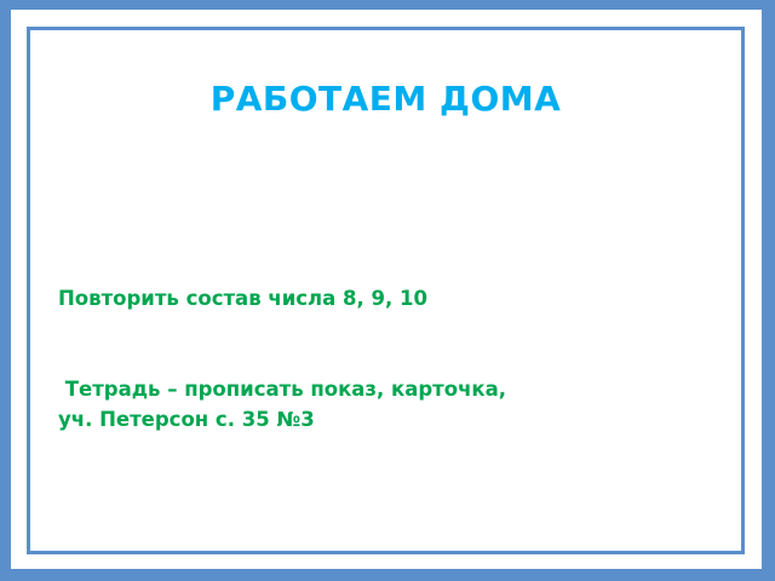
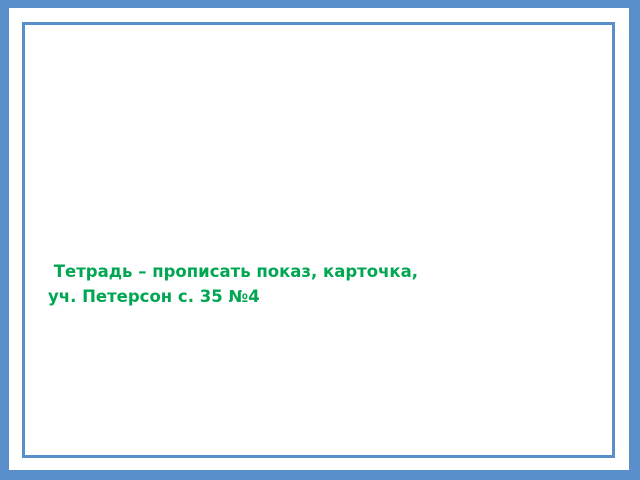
- РАБОТАЕМ ДОМА
- Повторить состав числа 8, 9, 10
- Тетрадь – прописать показ, карточка, уч. Петерсон с. 35 №3
+ Тетрадь – прописать показ, карточка, уч. Петерсон с. 35 №4
